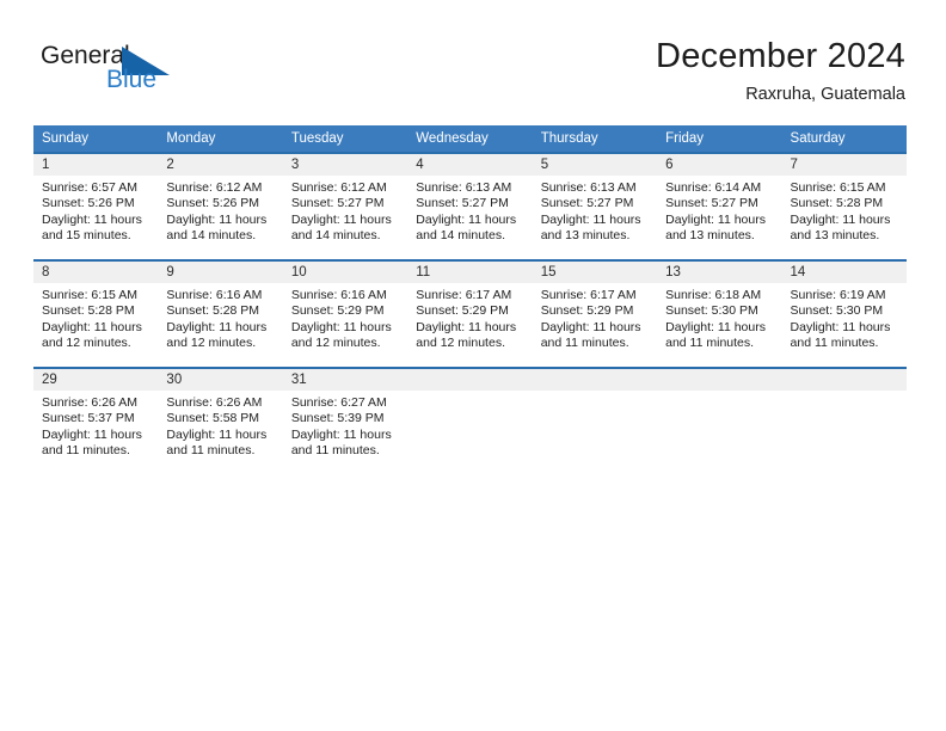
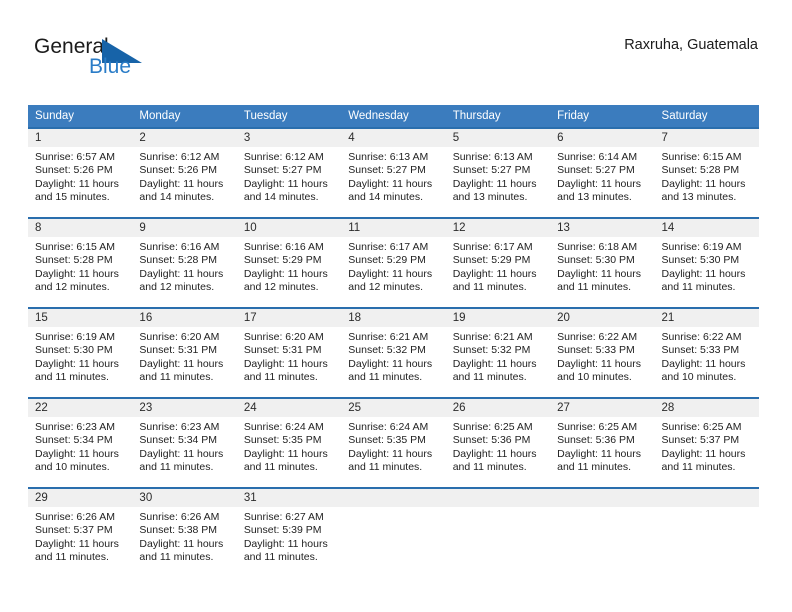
  Genera
  Blue
- December 2024
  Raxruha, Guatemala
  Sunday	Monday	Tuesday	Wednesday	Thursday	Friday	Saturday
  1Sunrise: 6:57 AMSunset: 5:26 PMDaylight: 11 hoursand 15 minutes.	2Sunrise: 6:12 AMSunset: 5:26 PMDaylight: 11 hoursand 14 minutes.	3Sunrise: 6:12 AMSunset: 5:27 PMDaylight: 11 hoursand 14 minutes.	4Sunrise: 6:13 AMSunset: 5:27 PMDaylight: 11 hoursand 14 minutes.	5Sunrise: 6:13 AMSunset: 5:27 PMDaylight: 11 hoursand 13 minutes.	6Sunrise: 6:14 AMSunset: 5:27 PMDaylight: 11 hoursand 13 minutes.	7Sunrise: 6:15 AMSunset: 5:28 PMDaylight: 11 hoursand 13 minutes.
- 8Sunrise: 6:15 AMSunset: 5:28 PMDaylight: 11 hoursand 12 minutes.	9Sunrise: 6:16 AMSunset: 5:28 PMDaylight: 11 hoursand 12 minutes.	10Sunrise: 6:16 AMSunset: 5:29 PMDaylight: 11 hoursand 12 minutes.	11Sunrise: 6:17 AMSunset: 5:29 PMDaylight: 11 hoursand 12 minutes.	15Sunrise: 6:17 AMSunset: 5:29 PMDaylight: 11 hoursand 11 minutes.	13Sunrise: 6:18 AMSunset: 5:30 PMDaylight: 11 hoursand 11 minutes.	14Sunrise: 6:19 AMSunset: 5:30 PMDaylight: 11 hoursand 11 minutes.
+ 8Sunrise: 6:15 AMSunset: 5:28 PMDaylight: 11 hoursand 12 minutes.	9Sunrise: 6:16 AMSunset: 5:28 PMDaylight: 11 hoursand 12 minutes.	10Sunrise: 6:16 AMSunset: 5:29 PMDaylight: 11 hoursand 12 minutes.	11Sunrise: 6:17 AMSunset: 5:29 PMDaylight: 11 hoursand 12 minutes.	12Sunrise: 6:17 AMSunset: 5:29 PMDaylight: 11 hoursand 11 minutes.	13Sunrise: 6:18 AMSunset: 5:30 PMDaylight: 11 hoursand 11 minutes.	14Sunrise: 6:19 AMSunset: 5:30 PMDaylight: 11 hoursand 11 minutes.
+ 15Sunrise: 6:19 AMSunset: 5:30 PMDaylight: 11 hoursand 11 minutes.	16Sunrise: 6:20 AMSunset: 5:31 PMDaylight: 11 hoursand 11 minutes.	17Sunrise: 6:20 AMSunset: 5:31 PMDaylight: 11 hoursand 11 minutes.	18Sunrise: 6:21 AMSunset: 5:32 PMDaylight: 11 hoursand 11 minutes.	19Sunrise: 6:21 AMSunset: 5:32 PMDaylight: 11 hoursand 11 minutes.	20Sunrise: 6:22 AMSunset: 5:33 PMDaylight: 11 hoursand 10 minutes.	21Sunrise: 6:22 AMSunset: 5:33 PMDaylight: 11 hoursand 10 minutes.
+ 22Sunrise: 6:23 AMSunset: 5:34 PMDaylight: 11 hoursand 10 minutes.	23Sunrise: 6:23 AMSunset: 5:34 PMDaylight: 11 hoursand 11 minutes.	24Sunrise: 6:24 AMSunset: 5:35 PMDaylight: 11 hoursand 11 minutes.	25Sunrise: 6:24 AMSunset: 5:35 PMDaylight: 11 hoursand 11 minutes.	26Sunrise: 6:25 AMSunset: 5:36 PMDaylight: 11 hoursand 11 minutes.	27Sunrise: 6:25 AMSunset: 5:36 PMDaylight: 11 hoursand 11 minutes.	28Sunrise: 6:25 AMSunset: 5:37 PMDaylight: 11 hoursand 11 minutes.
- 29Sunrise: 6:26 AMSunset: 5:37 PMDaylight: 11 hoursand 11 minutes.	30Sunrise: 6:26 AMSunset: 5:58 PMDaylight: 11 hoursand 11 minutes.	31Sunrise: 6:27 AMSunset: 5:39 PMDaylight: 11 hoursand 11 minutes.
+ 29Sunrise: 6:26 AMSunset: 5:37 PMDaylight: 11 hoursand 11 minutes.	30Sunrise: 6:26 AMSunset: 5:38 PMDaylight: 11 hoursand 11 minutes.	31Sunrise: 6:27 AMSunset: 5:39 PMDaylight: 11 hoursand 11 minutes.
